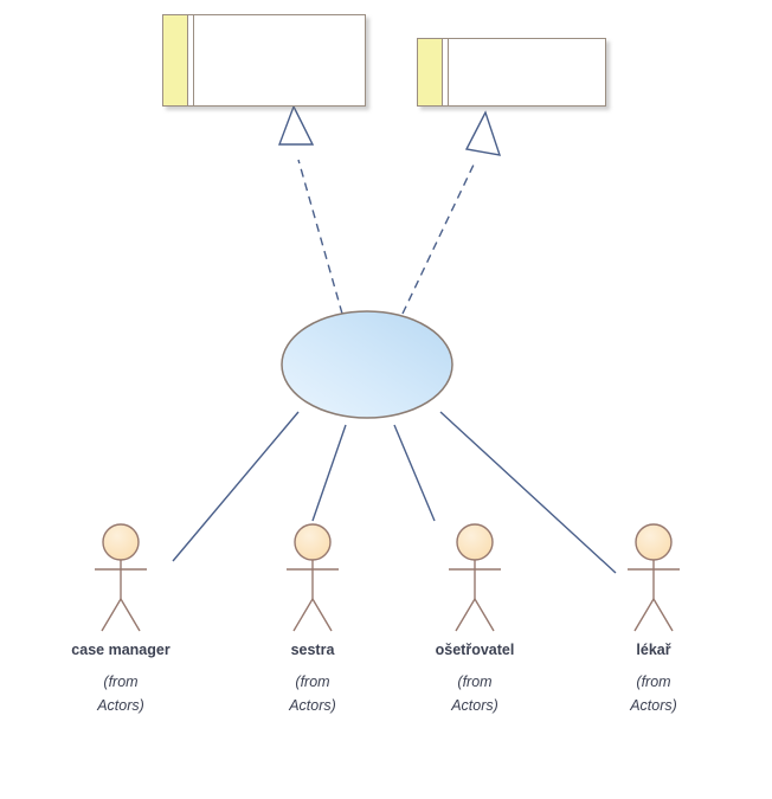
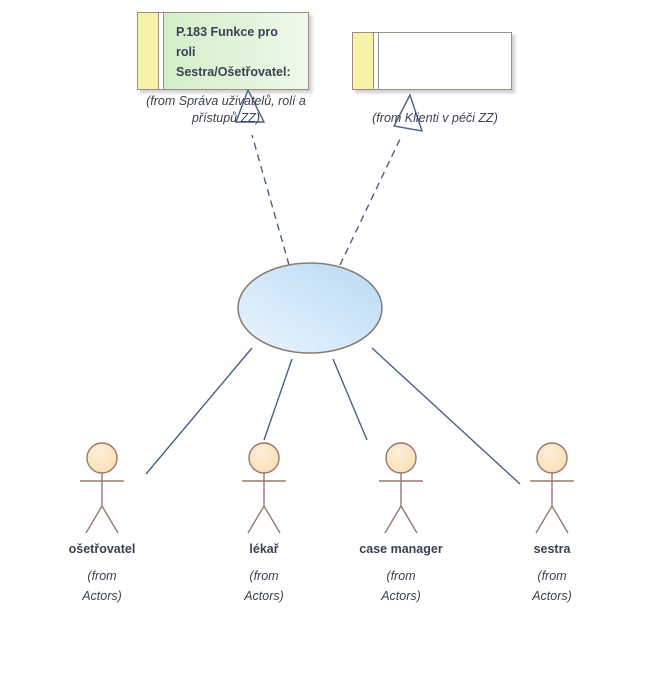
+ P.183 Funkce pro
+ roli
+ Sestra/Ošetřovatel:
+ (from Správa uživatelů, rolí a přístupů ZZ)
+ (from Klienti v péči ZZ)
- case manager
+ ošetřovatel
  (from
  Actors)
- sestra
+ lékař
  (from
  Actors)
- ošetřovatel
+ case manager
  (from
  Actors)
- lékař
+ sestra
  (from
  Actors)
